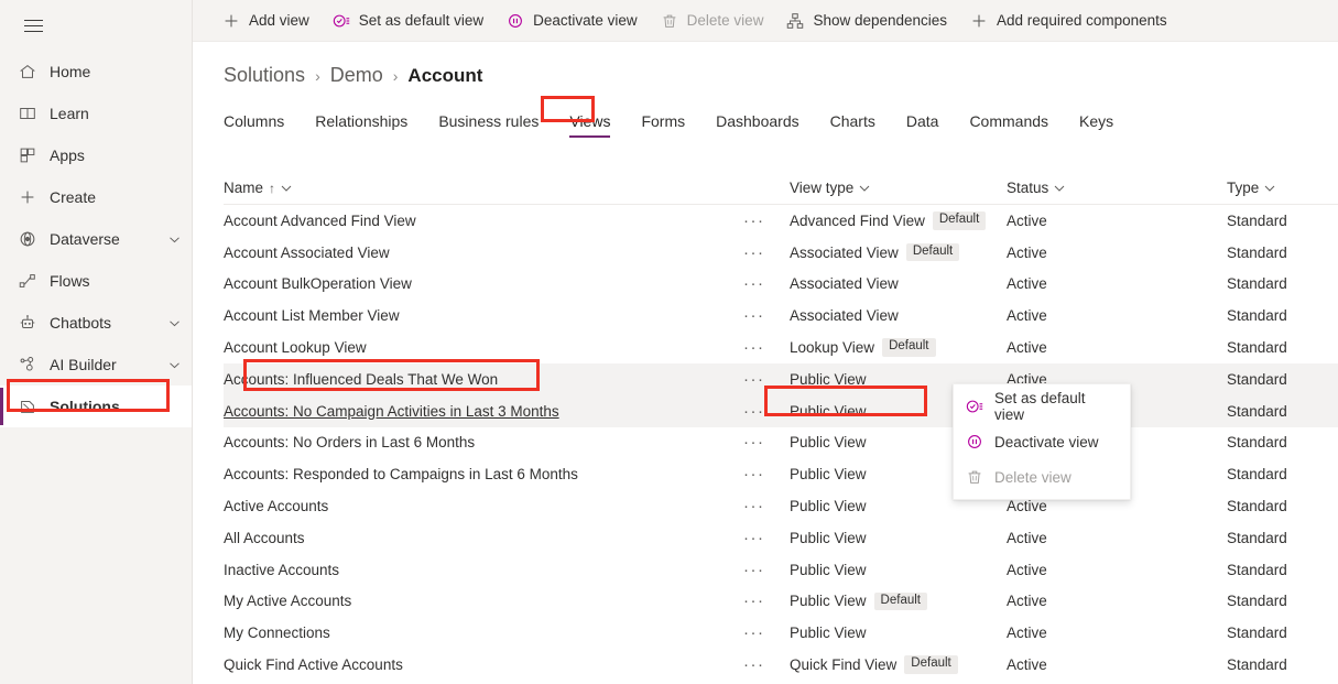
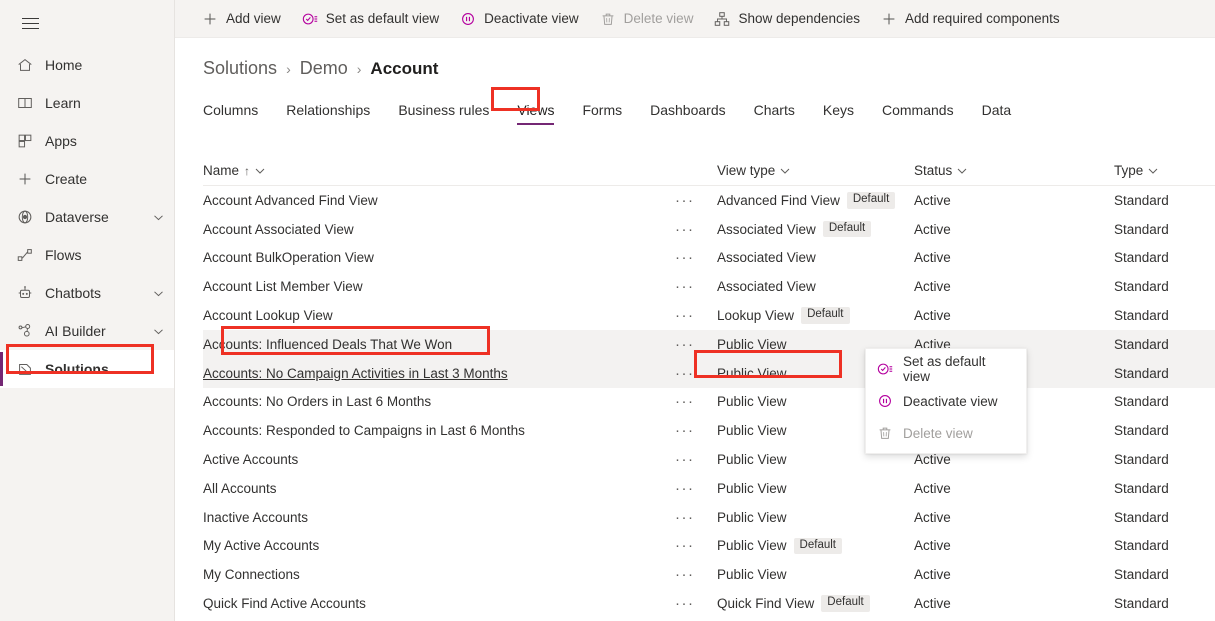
  Home
  Learn
  Apps
  Create
  Dataverse
  Flows
  Chatbots
  AI Builder
  Solutions
  Add view
  Set as default view
  Deactivate view
  Delete view
  Show dependencies
  Add required components
  Solutions
  ›
  Demo
  ›
  Account
  Columns
  Relationships
  Business rules
  Views
  Forms
  Dashboards
  Charts
- Data
+ Keys
  Commands
- Keys
+ Data
  Name
  ↑
  View type
  Status
  Type
  Account Advanced Find View
  ···
  Advanced Find View
  Default
  Active
  Standard
  Account Associated View
  ···
  Associated View
  Default
  Active
  Standard
  Account BulkOperation View
  ···
  Associated View
  Active
  Standard
  Account List Member View
  ···
  Associated View
  Active
  Standard
  Account Lookup View
  ···
  Lookup View
  Default
  Active
  Standard
  Accounts: Influenced Deals That We Won
  ···
  Public View
  Active
  Standard
  Accounts: No Campaign Activities in Last 3 Months
  ···
  Public View
  Standard
  Accounts: No Orders in Last 6 Months
  ···
  Public View
  Standard
  Accounts: Responded to Campaigns in Last 6 Months
  ···
  Public View
  Standard
  Active Accounts
  ···
  Public View
  Active
  Standard
  All Accounts
  ···
  Public View
  Active
  Standard
  Inactive Accounts
  ···
  Public View
  Active
  Standard
  My Active Accounts
  ···
  Public View
  Default
  Active
  Standard
  My Connections
  ···
  Public View
  Active
  Standard
  Quick Find Active Accounts
  ···
  Quick Find View
  Default
  Active
  Standard
  Set as default view
  Deactivate view
  Delete view
